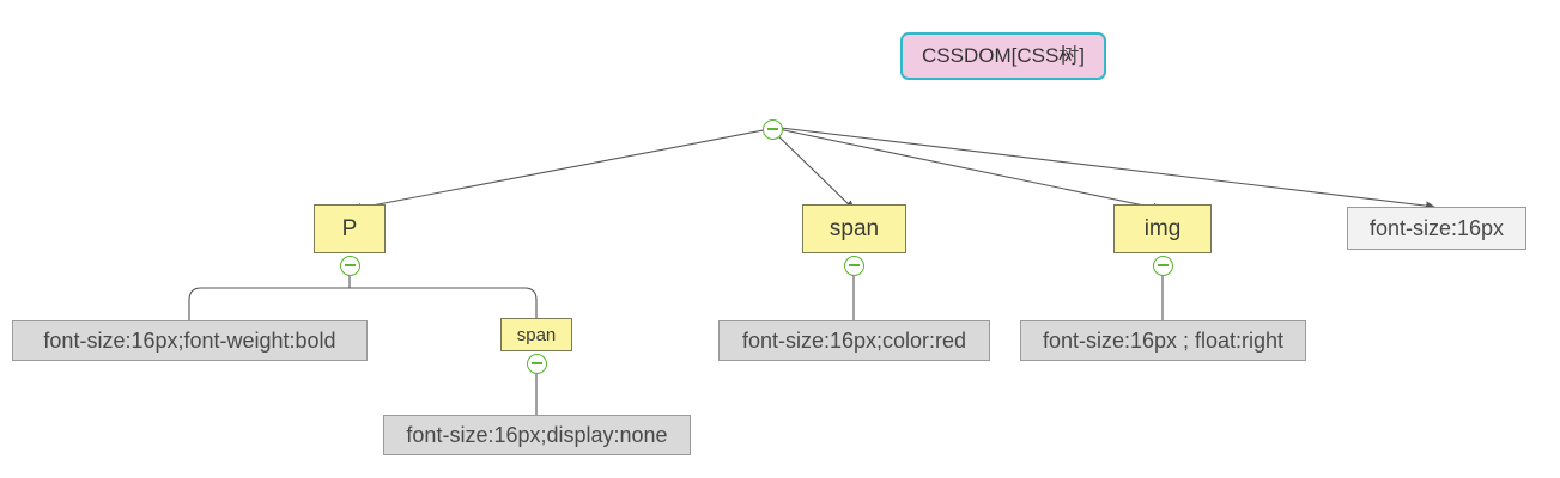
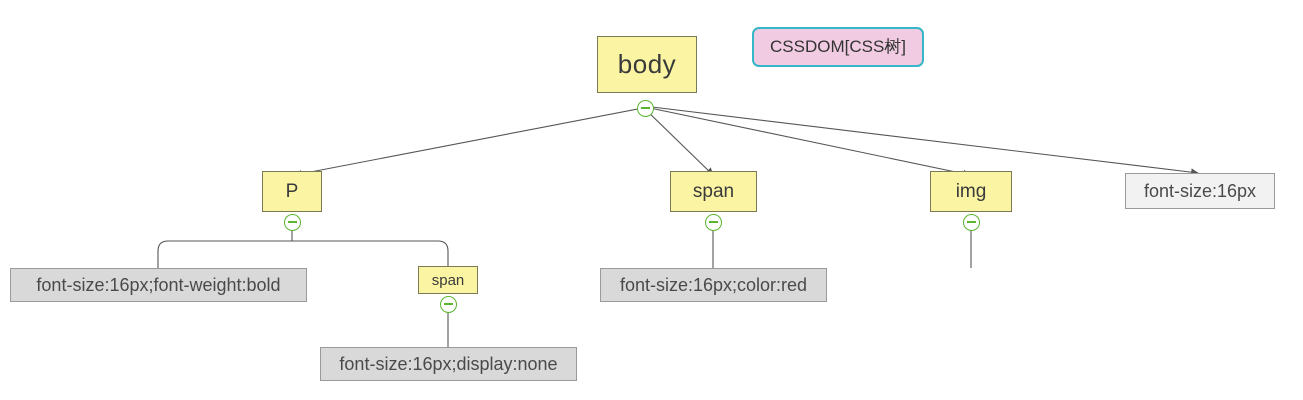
  CSSDOM[CSS树]
+ body
  P
  span
  img
  font-size:16px
  font-size:16px;font-weight:bold
  span
  font-size:16px;display:none
  font-size:16px;color:red
- font-size:16px ; float:right
